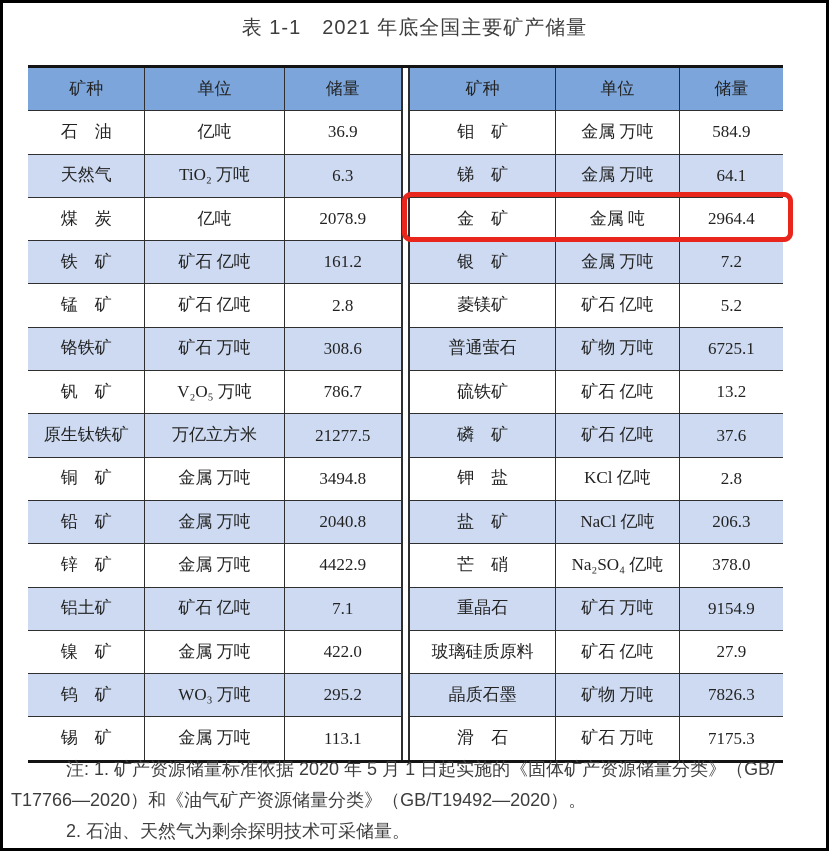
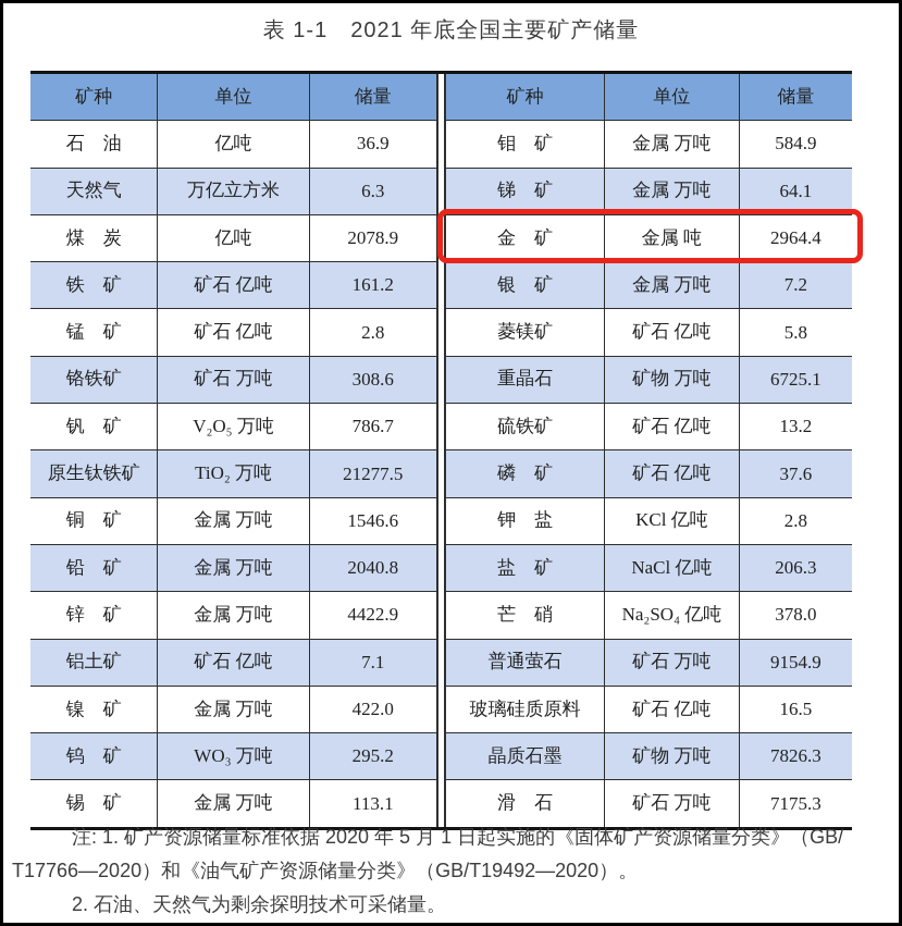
  表 1-1 2021 年底全国主要矿产储量
  矿种
  单位
  储量
  石 油
  亿吨
  36.9
  天然气
- TiO₂ 万吨
+ 万亿立方米
  6.3
  煤 炭
  亿吨
  2078.9
  铁 矿
  矿石 亿吨
  161.2
  锰 矿
  矿石 亿吨
  2.8
  铬铁矿
  矿石 万吨
  308.6
  钒 矿
  V₂O₅ 万吨
  786.7
  原生钛铁矿
- 万亿立方米
+ TiO₂ 万吨
  21277.5
  铜 矿
  金属 万吨
- 3494.8
+ 1546.6
  铅 矿
  金属 万吨
  2040.8
  锌 矿
  金属 万吨
  4422.9
  铝土矿
  矿石 亿吨
  7.1
  镍 矿
  金属 万吨
  422.0
  钨 矿
  WO₃ 万吨
  295.2
  锡 矿
  金属 万吨
  113.1
  矿种
  单位
  储量
  钼 矿
  金属 万吨
  584.9
  锑 矿
  金属 万吨
  64.1
  金 矿
  金属 吨
  2964.4
  银 矿
  金属 万吨
  7.2
  菱镁矿
  矿石 亿吨
- 5.2
+ 5.8
- 普通萤石
+ 重晶石
  矿物 万吨
  6725.1
  硫铁矿
  矿石 亿吨
  13.2
  磷 矿
  矿石 亿吨
  37.6
  钾 盐
  KCl 亿吨
  2.8
  盐 矿
  NaCl 亿吨
  206.3
  芒 硝
  Na₂SO₄ 亿吨
  378.0
- 重晶石
+ 普通萤石
  矿石 万吨
  9154.9
  玻璃硅质原料
  矿石 亿吨
- 27.9
+ 16.5
  晶质石墨
  矿物 万吨
  7826.3
  滑 石
  矿石 万吨
  7175.3
  注: 1. 矿产资源储量标准依据 2020 年 5 月 1 日起实施的《固体矿产资源储量分类》（GB/
  T17766—2020）和《油气矿产资源储量分类》（GB/T19492—2020）。
  2. 石油、天然气为剩余探明技术可采储量。
